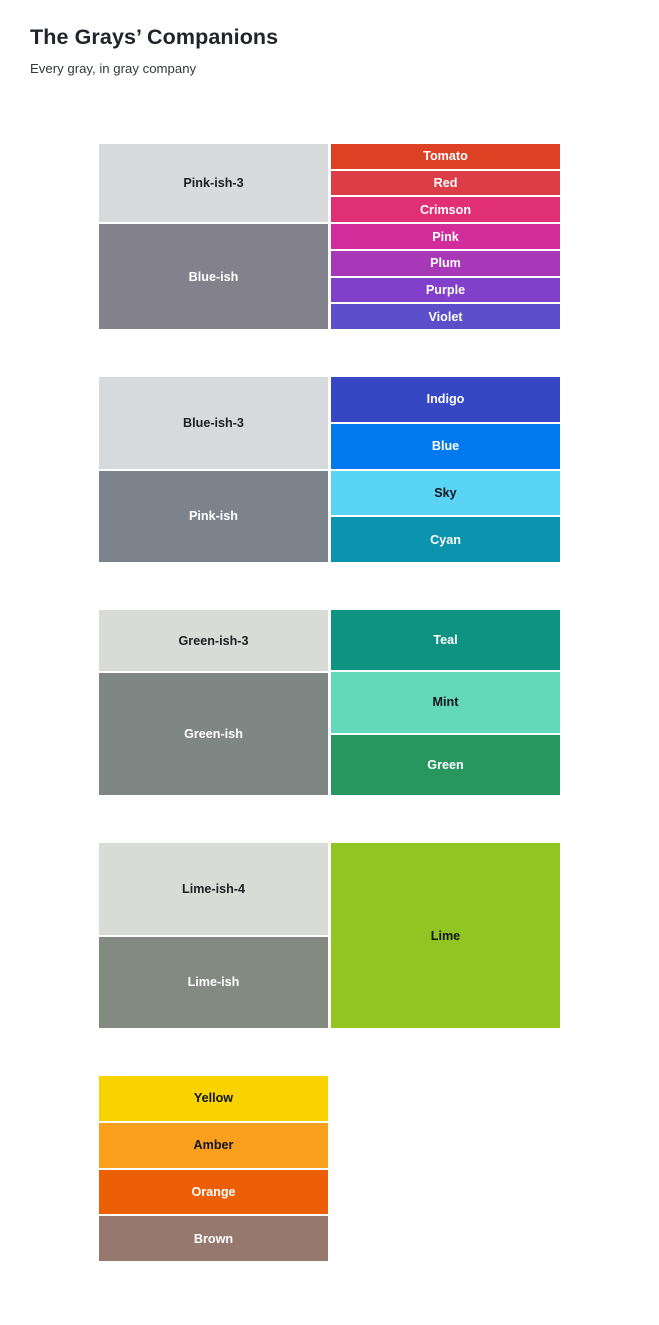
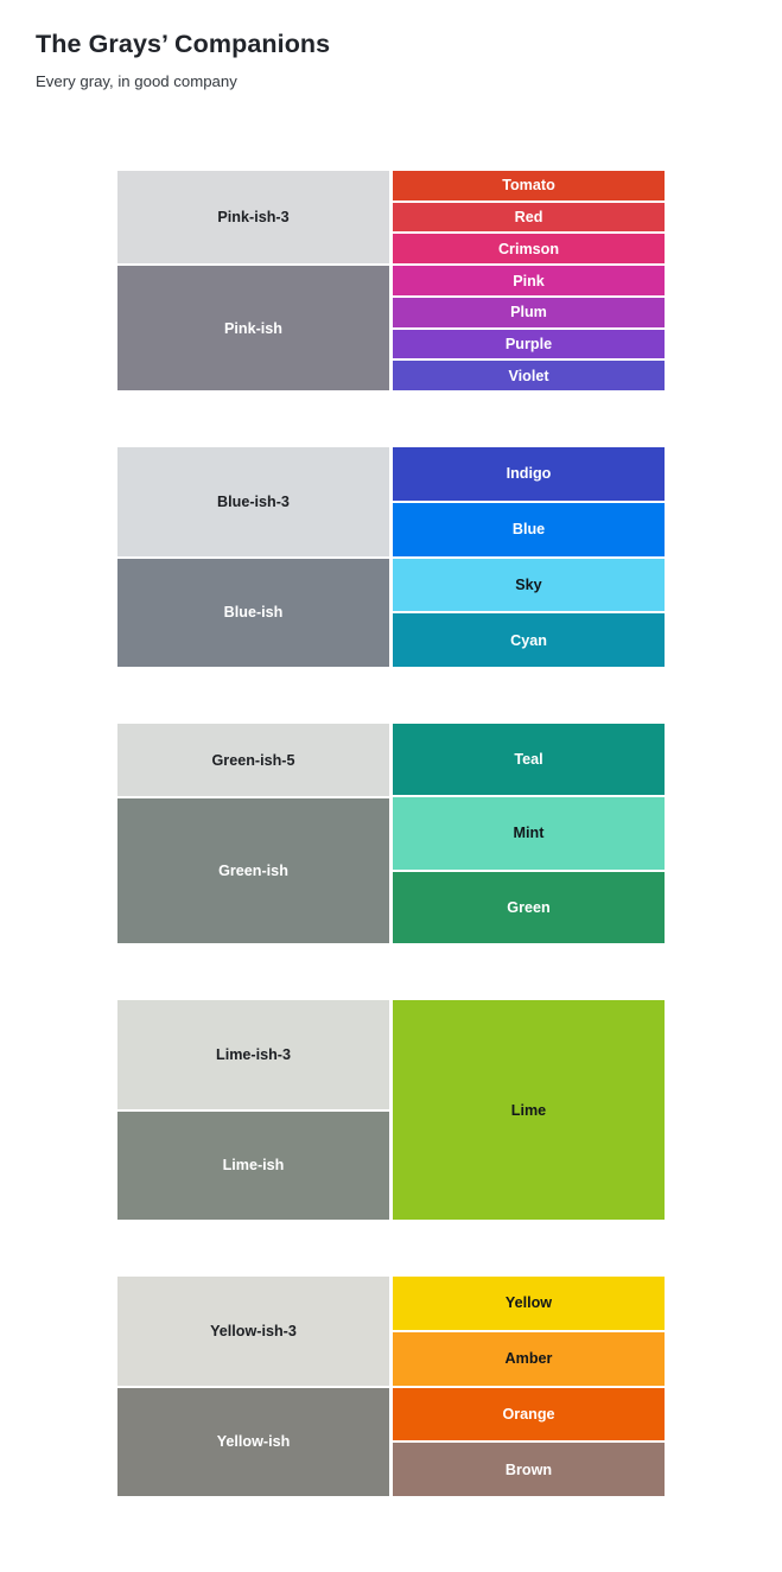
  The Grays’ Companions
- Every gray, in gray company
+ Every gray, in good company
  Pink-ish-3
- Blue-ish
+ Pink-ish
  Tomato
  Red
  Crimson
  Pink
  Plum
  Purple
  Violet
  Blue-ish-3
- Pink-ish
+ Blue-ish
  Indigo
  Blue
  Sky
  Cyan
- Green-ish-3
+ Green-ish-5
  Green-ish
  Teal
  Mint
  Green
- Lime-ish-4
+ Lime-ish-3
  Lime-ish
  Lime
+ Yellow-ish-3
+ Yellow-ish
  Yellow
  Amber
  Orange
  Brown
